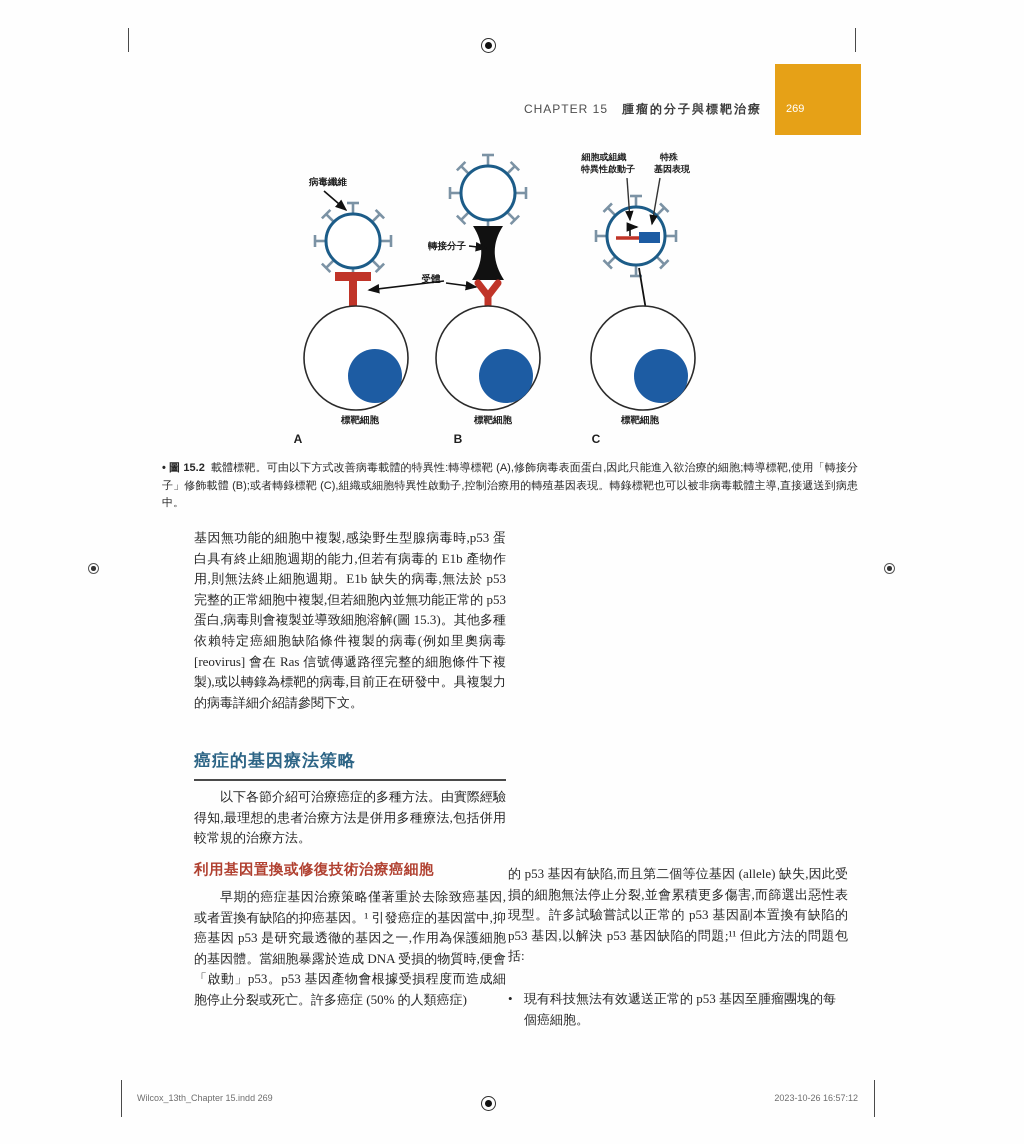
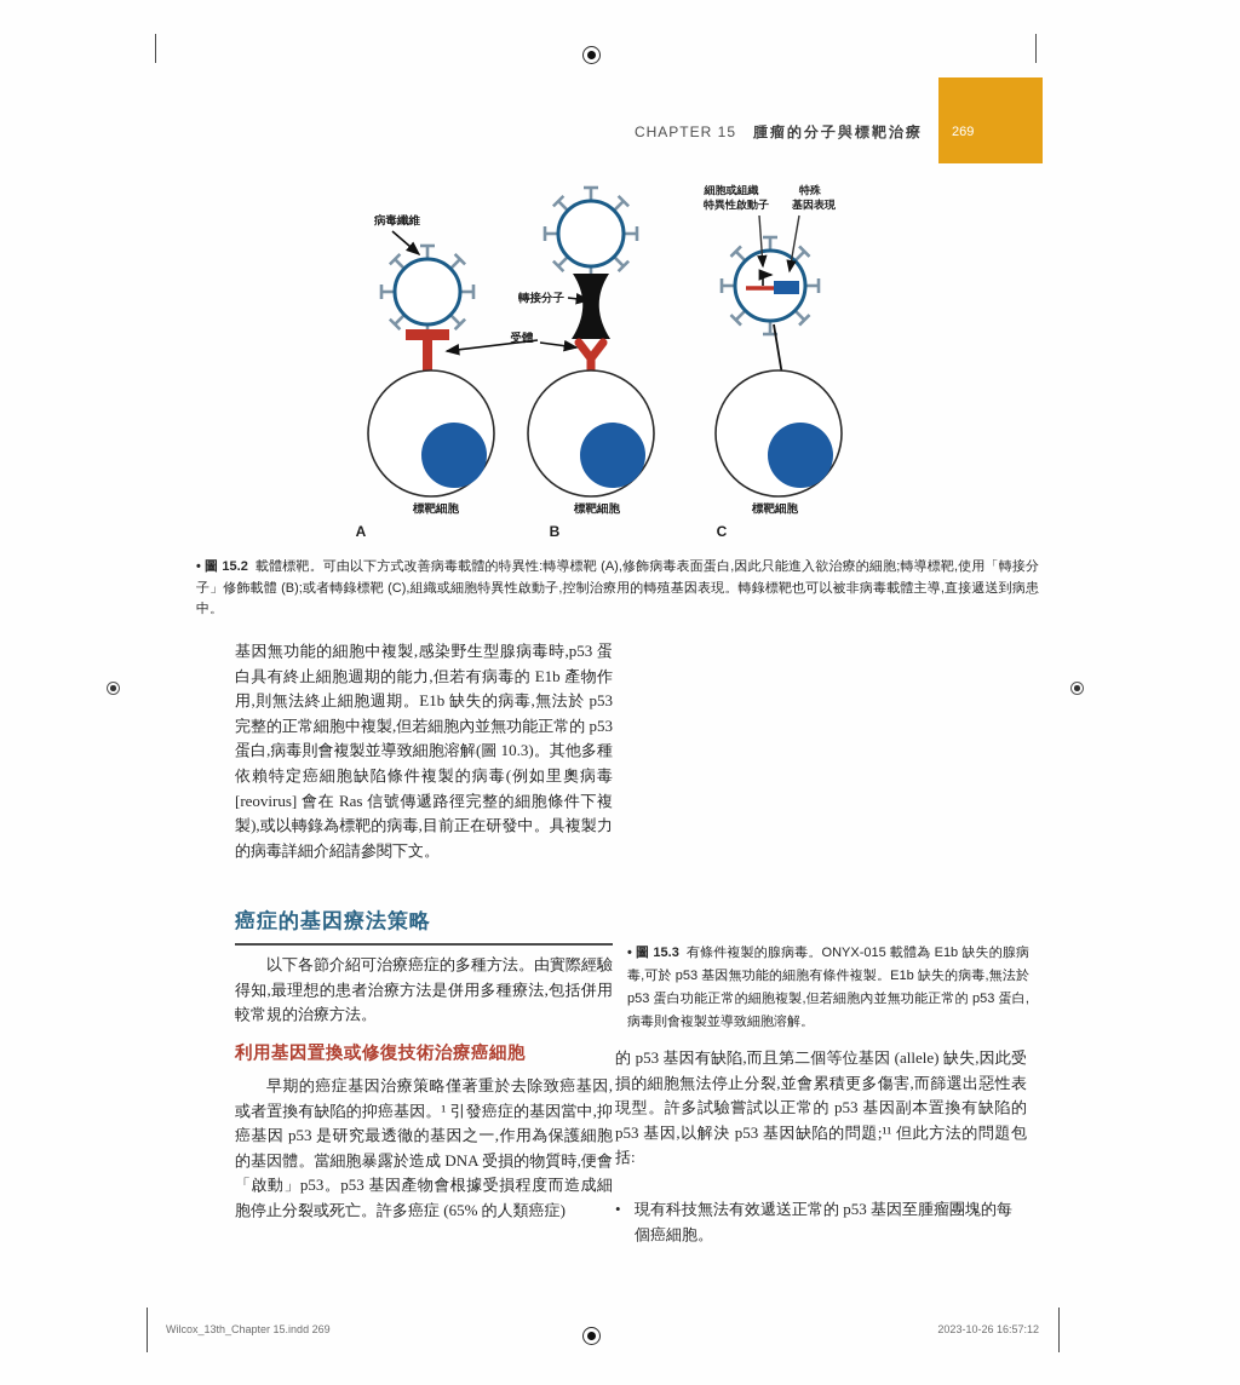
  CHAPTER 15 腫瘤的分子與標靶治療
  269
  病毒纖維
  標靶細胞
  A
  轉接分子
  受體
  標靶細胞
  B
  細胞或組織
  特異性啟動子
  特殊
  基因表現
  標靶細胞
  C
  • 圖 15.2 載體標靶。可由以下方式改善病毒載體的特異性:轉導標靶 (A),修飾病毒表面蛋白,因此只能進入欲治療的細胞;轉導標靶,使用「轉接分子」修飾載體 (B);或者轉錄標靶 (C),組織或細胞特異性啟動子,控制治療用的轉殖基因表現。轉錄標靶也可以被非病毒載體主導,直接遞送到病患中。
- 基因無功能的細胞中複製,感染野生型腺病毒時,p53 蛋白具有終止細胞週期的能力,但若有病毒的 E1b 產物作用,則無法終止細胞週期。E1b 缺失的病毒,無法於 p53 完整的正常細胞中複製,但若細胞內並無功能正常的 p53 蛋白,病毒則會複製並導致細胞溶解(圖 15.3)。其他多種依賴特定癌細胞缺陷條件複製的病毒(例如里奧病毒 [reovirus] 會在 Ras 信號傳遞路徑完整的細胞條件下複製),或以轉錄為標靶的病毒,目前正在研發中。具複製力的病毒詳細介紹請參閱下文。
+ 基因無功能的細胞中複製,感染野生型腺病毒時,p53 蛋白具有終止細胞週期的能力,但若有病毒的 E1b 產物作用,則無法終止細胞週期。E1b 缺失的病毒,無法於 p53 完整的正常細胞中複製,但若細胞內並無功能正常的 p53 蛋白,病毒則會複製並導致細胞溶解(圖 10.3)。其他多種依賴特定癌細胞缺陷條件複製的病毒(例如里奧病毒 [reovirus] 會在 Ras 信號傳遞路徑完整的細胞條件下複製),或以轉錄為標靶的病毒,目前正在研發中。具複製力的病毒詳細介紹請參閱下文。
  癌症的基因療法策略
  以下各節介紹可治療癌症的多種方法。由實際經驗得知,最理想的患者治療方法是併用多種療法,包括併用較常規的治療方法。
  利用基因置換或修復技術治療癌細胞
- 早期的癌症基因治療策略僅著重於去除致癌基因,或者置換有缺陷的抑癌基因。¹ 引發癌症的基因當中,抑癌基因 p53 是研究最透徹的基因之一,作用為保護細胞的基因體。當細胞暴露於造成 DNA 受損的物質時,便會「啟動」p53。p53 基因產物會根據受損程度而造成細胞停止分裂或死亡。許多癌症 (50% 的人類癌症)
+ 早期的癌症基因治療策略僅著重於去除致癌基因,或者置換有缺陷的抑癌基因。¹ 引發癌症的基因當中,抑癌基因 p53 是研究最透徹的基因之一,作用為保護細胞的基因體。當細胞暴露於造成 DNA 受損的物質時,便會「啟動」p53。p53 基因產物會根據受損程度而造成細胞停止分裂或死亡。許多癌症 (65% 的人類癌症)
+ • 圖 15.3 有條件複製的腺病毒。ONYX-015 載體為 E1b 缺失的腺病毒,可於 p53 基因無功能的細胞有條件複製。E1b 缺失的病毒,無法於 p53 蛋白功能正常的細胞複製,但若細胞內並無功能正常的 p53 蛋白,病毒則會複製並導致細胞溶解。
  的 p53 基因有缺陷,而且第二個等位基因 (allele) 缺失,因此受損的細胞無法停止分裂,並會累積更多傷害,而篩選出惡性表現型。許多試驗嘗試以正常的 p53 基因副本置換有缺陷的 p53 基因,以解決 p53 基因缺陷的問題;¹¹ 但此方法的問題包括:
  •
  現有科技無法有效遞送正常的 p53 基因至腫瘤團塊的每個癌細胞。
  Wilcox_13th_Chapter 15.indd 269
  2023-10-26 16:57:12
